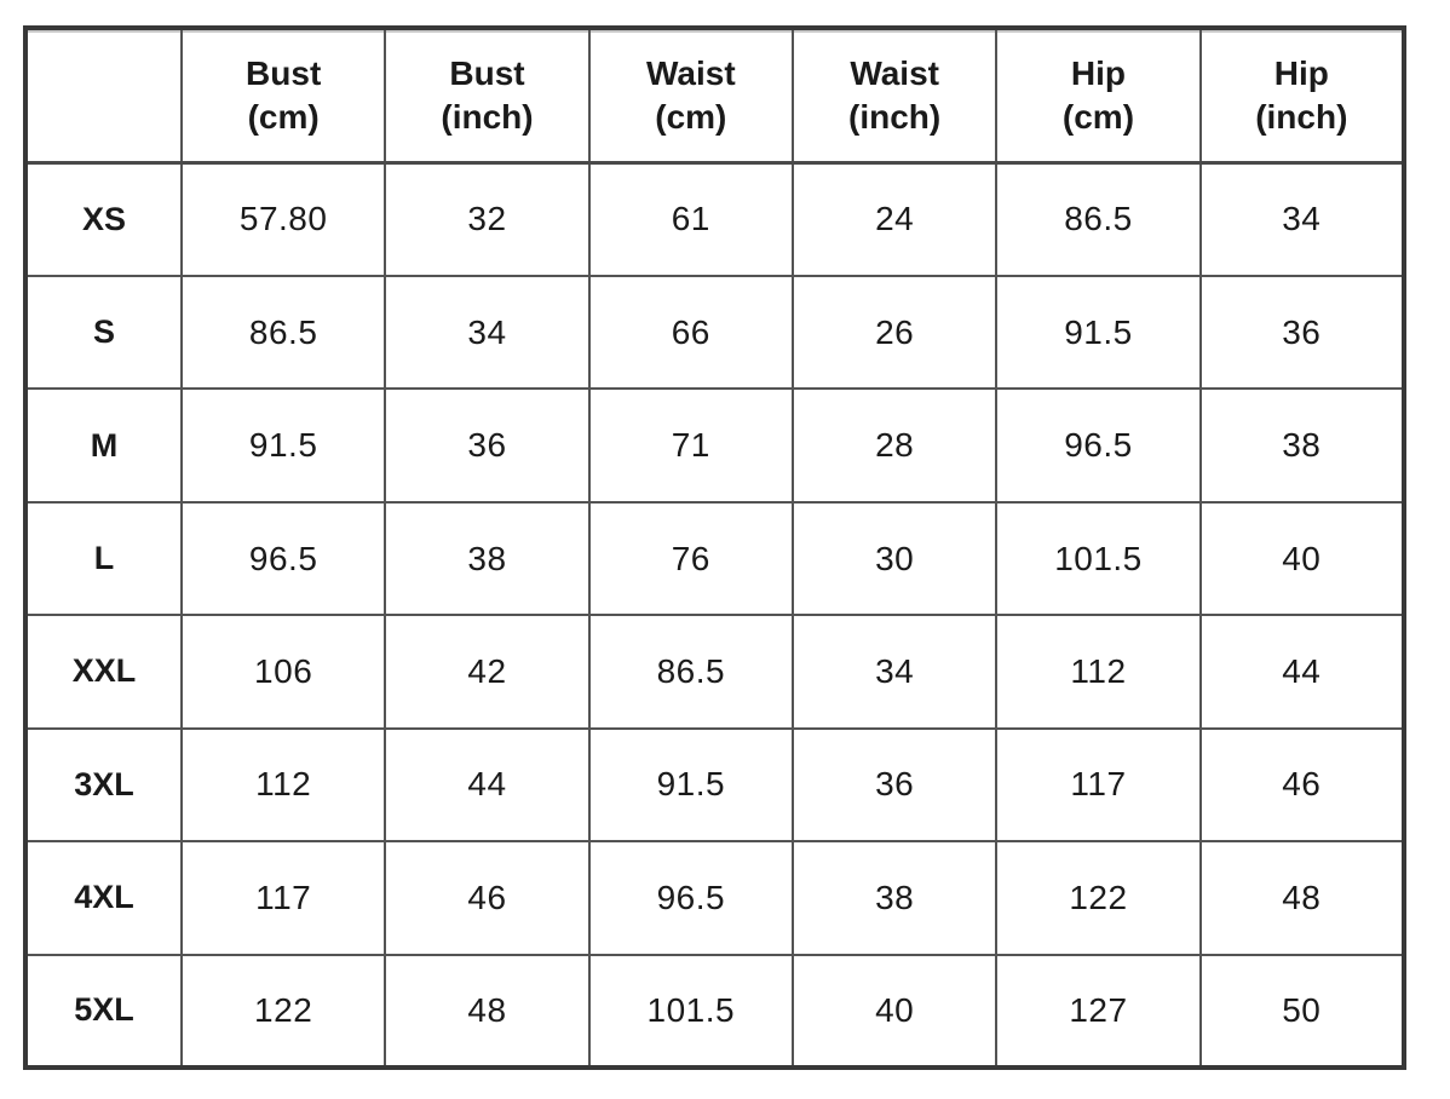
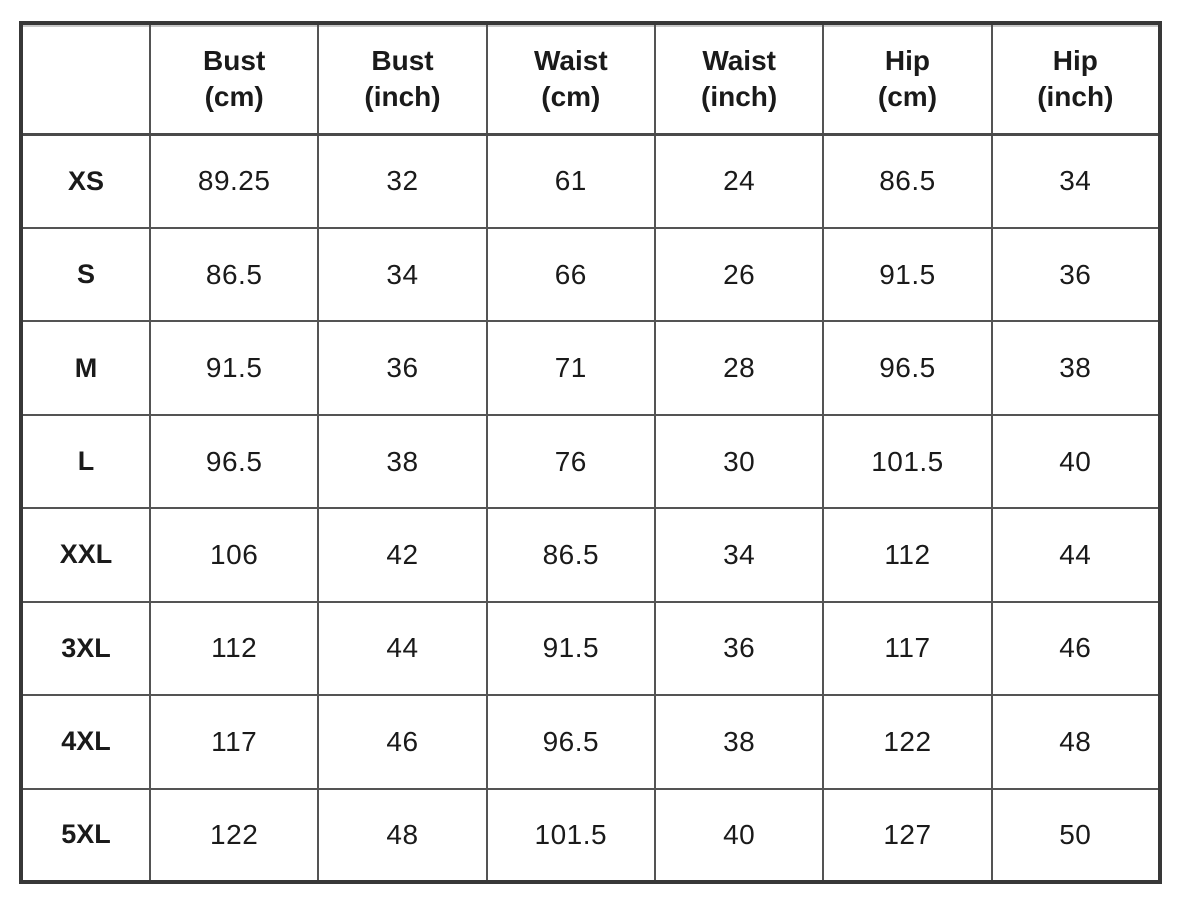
  	Bust (cm)	Bust (inch)	Waist (cm)	Waist (inch)	Hip (cm)	Hip (inch)
- XS	57.80	32	61	24	86.5	34
+ XS	89.25	32	61	24	86.5	34
  S	86.5	34	66	26	91.5	36
  M	91.5	36	71	28	96.5	38
  L	96.5	38	76	30	101.5	40
  XXL	106	42	86.5	34	112	44
  3XL	112	44	91.5	36	117	46
  4XL	117	46	96.5	38	122	48
  5XL	122	48	101.5	40	127	50
